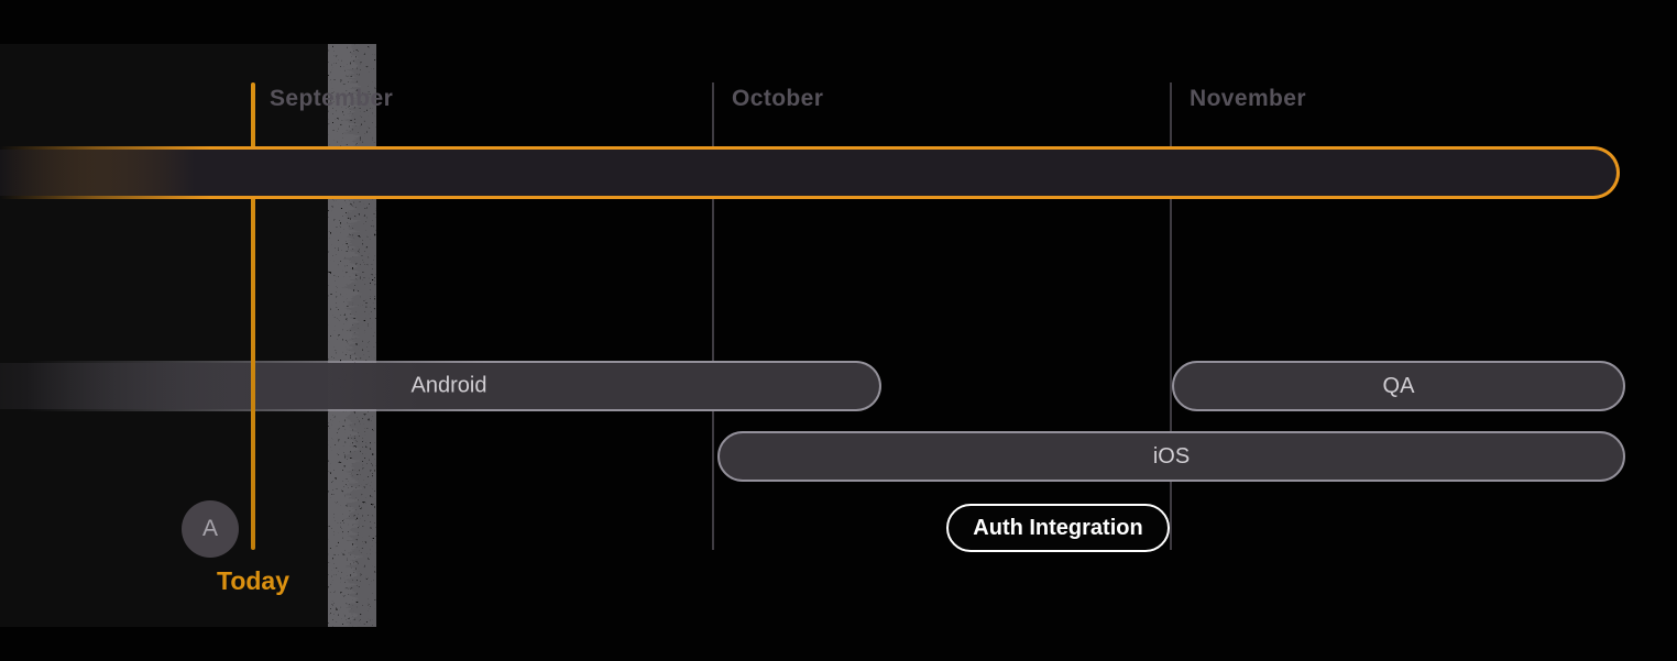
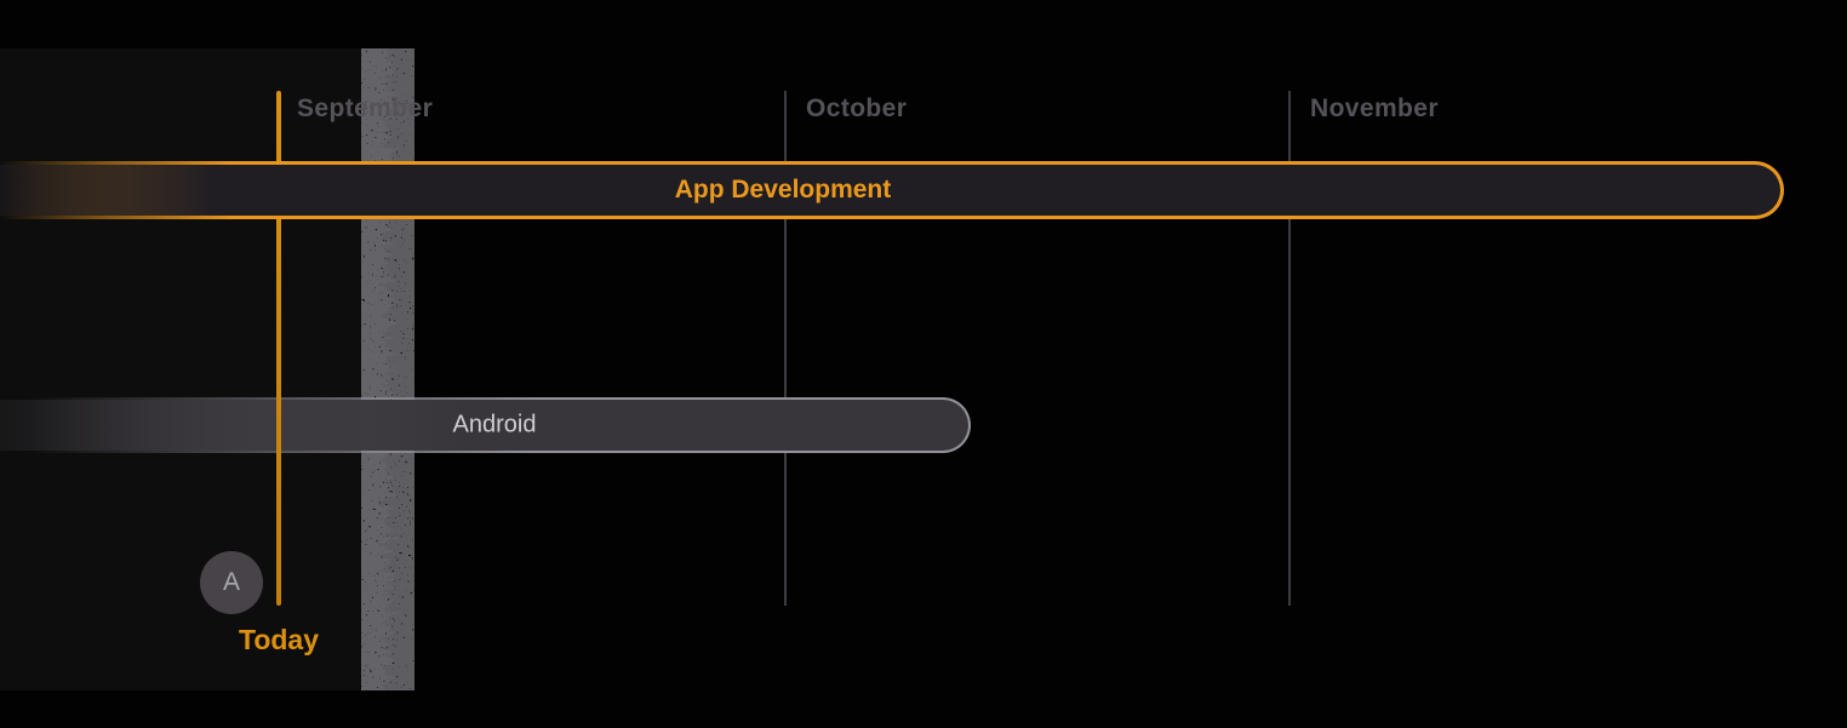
  September
  October
  November
+ App Development
  Android
- QA
- iOS
- Auth Integration
  A
  Today
